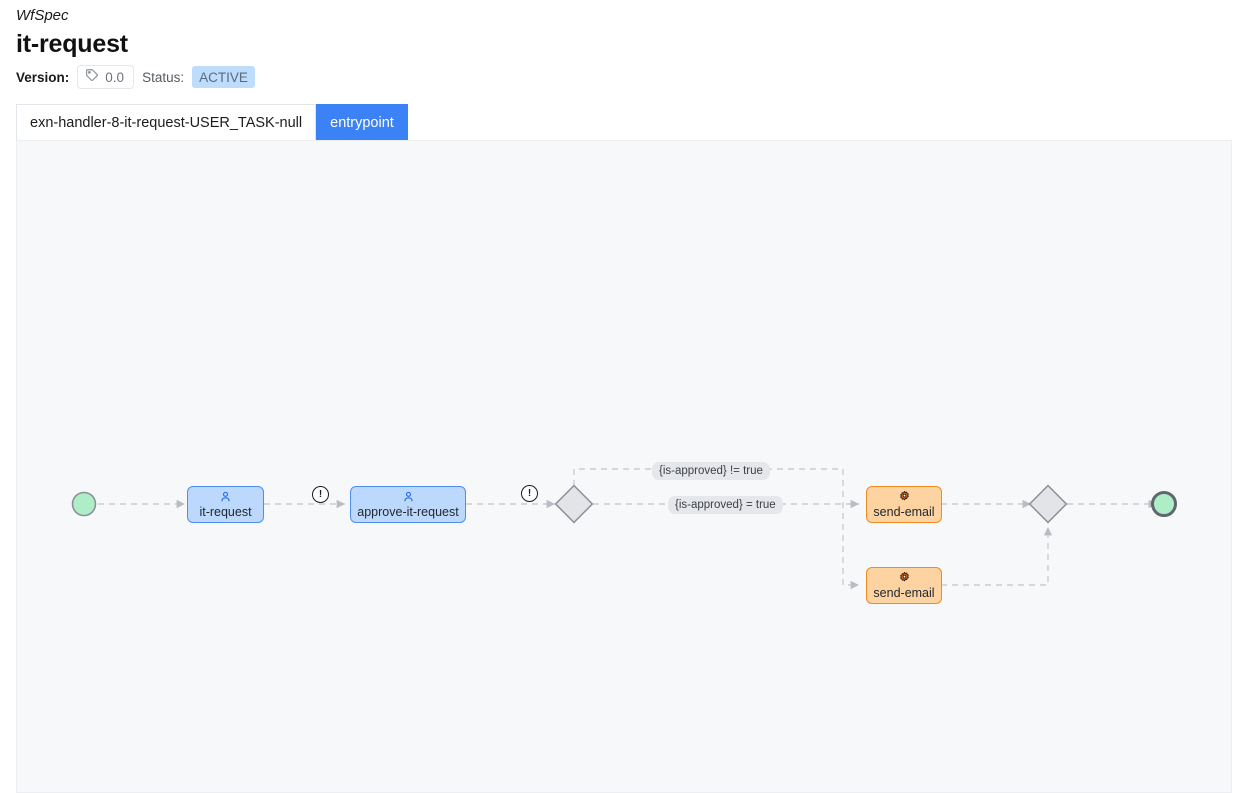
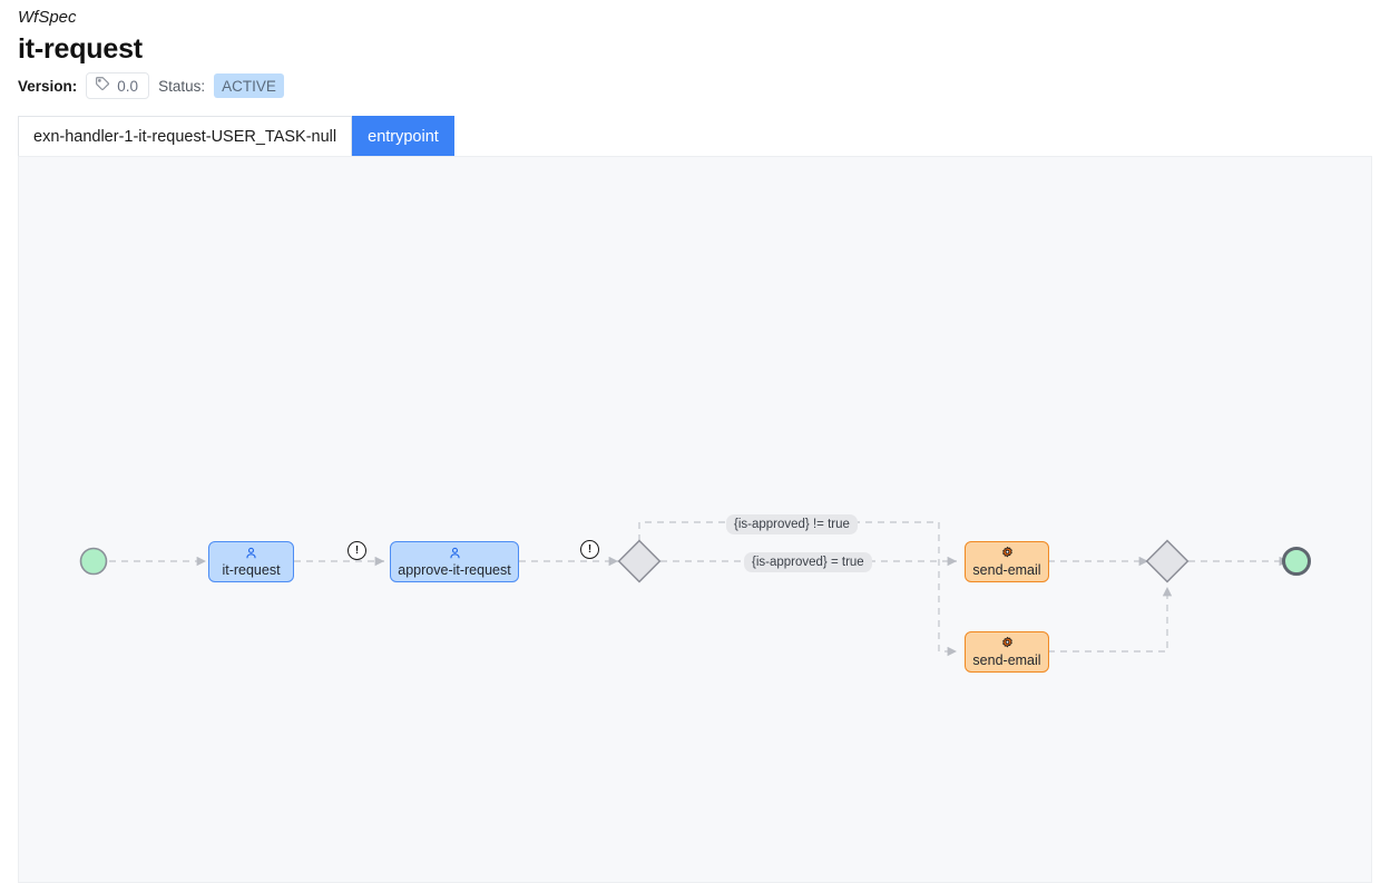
  WfSpec
  it-request
  Version:
  0.0
  Status:
  ACTIVE
- exn-handler-8-it-request-USER_TASK-null
+ exn-handler-1-it-request-USER_TASK-null
  entrypoint
  it-request
  approve-it-request
  send-email
  send-email
  !
  !
  {is-approved} != true
  {is-approved} = true
